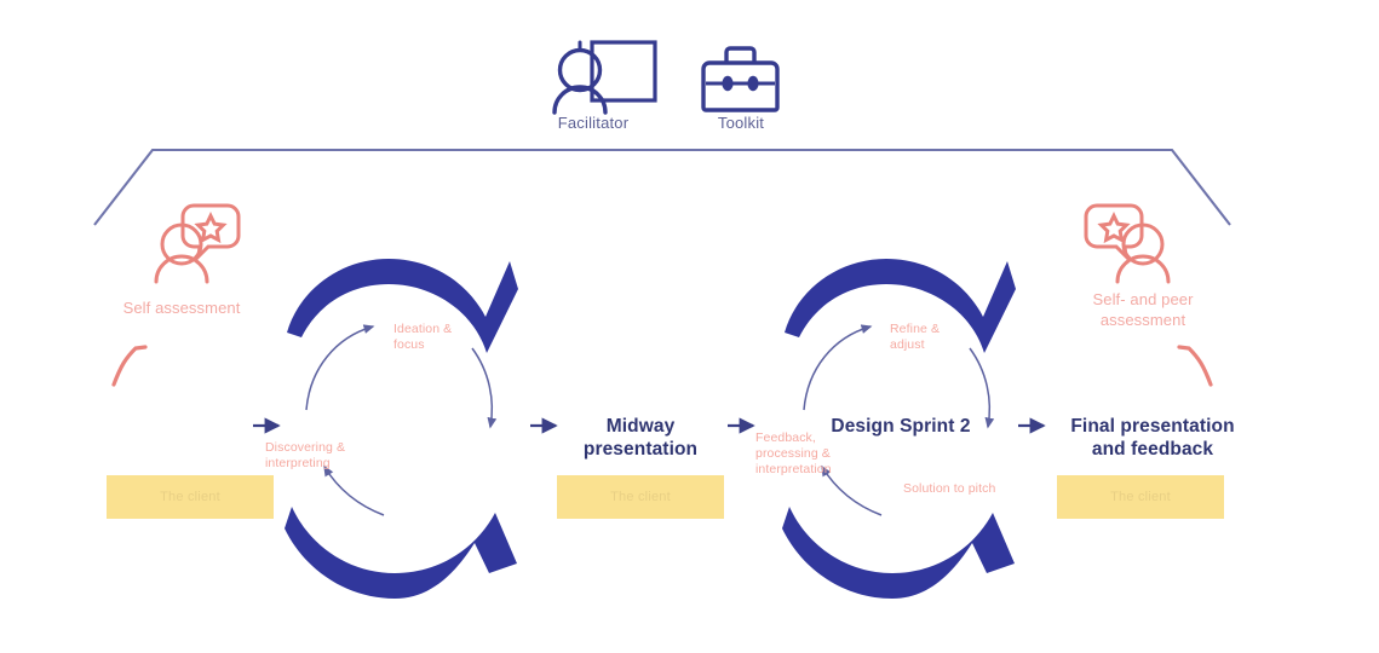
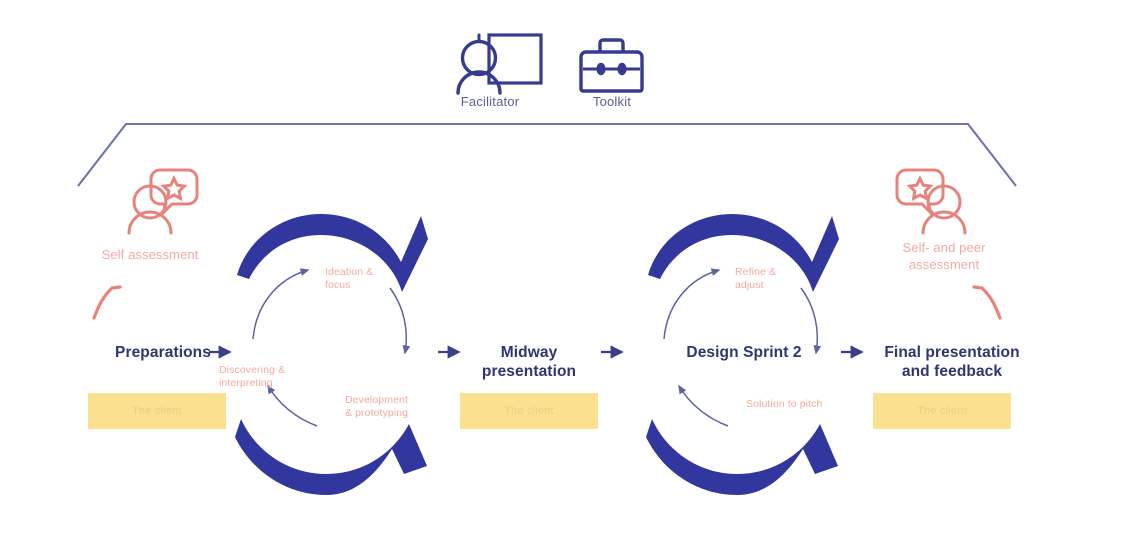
  Facilitator
  Toolkit
  Self assessment
  Self- and peer
  assessment
+ Preparations
  Midway
  presentation
  Design Sprint 2
  Final presentation
  and feedback
  Ideation &
  focus
  Discovering &
  interpreting
+ Development
+ & prototyping
  Refine &
  adjust
- Feedback,
- processing &
- interpretation
  Solution to pitch
